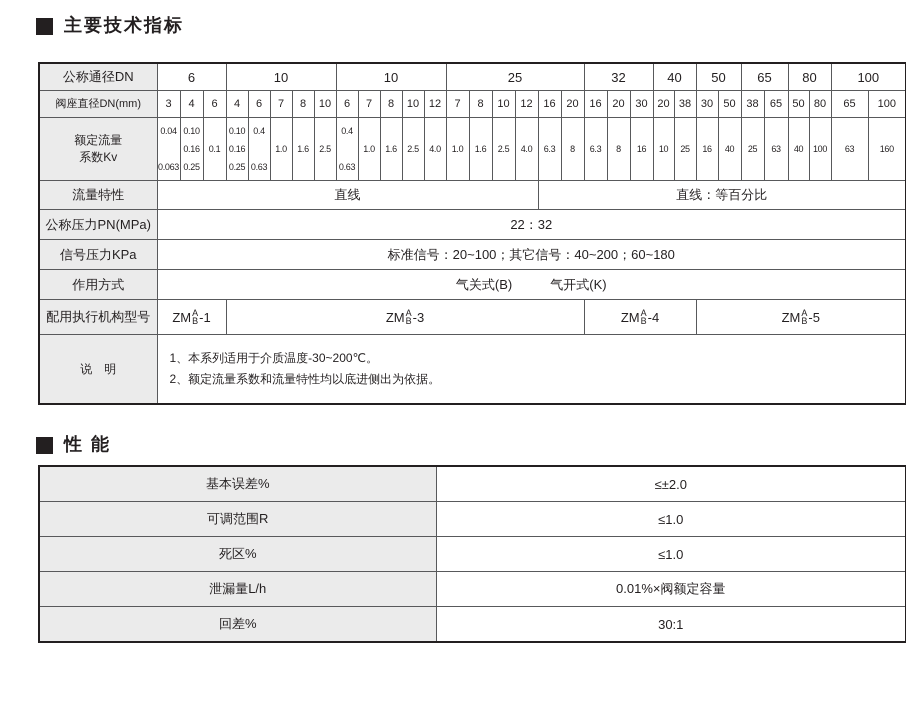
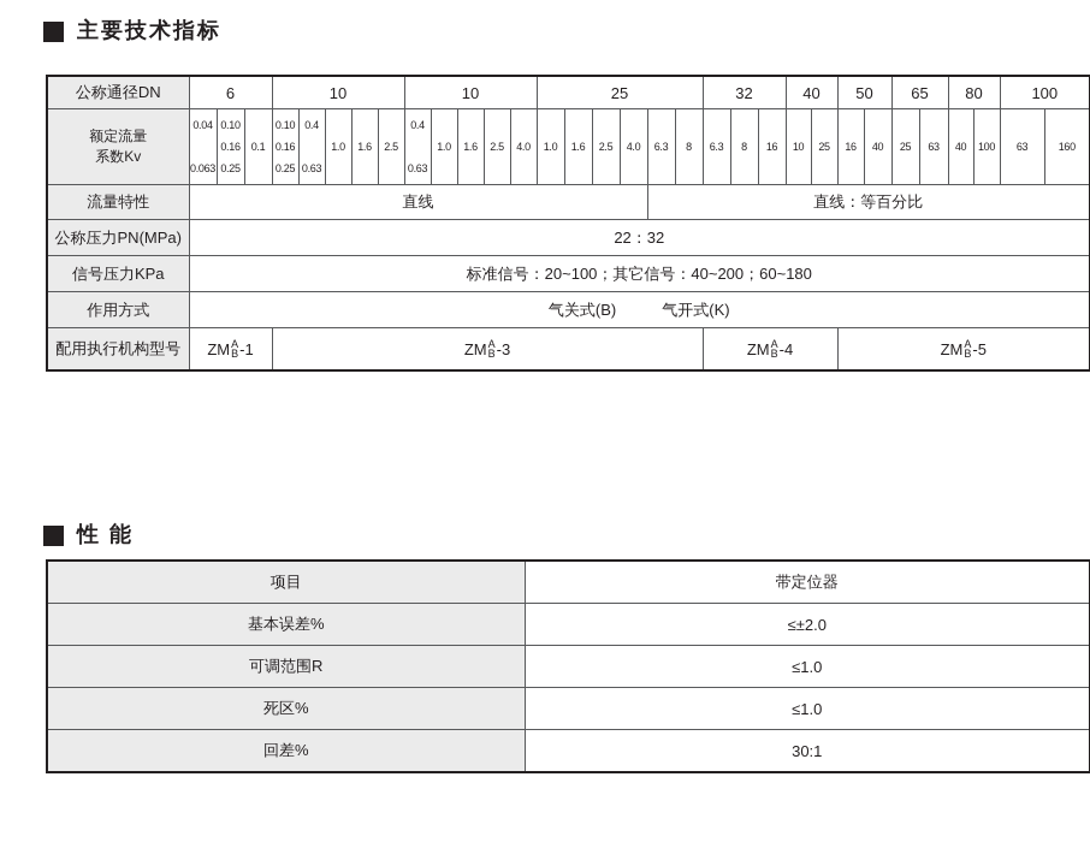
  主要技术指标
  公称通径DN	6	10	10	25	32	40	50	65	80	100
- 阀座直径DN(mm)	3	4	6	4	6	7	8	10	6	7	8	10	12	7	8	10	12	16	20	16	20	30	20	38	30	50	38	65	50	80	65	100
  额定流量 系数Kv	0.04 0.063	0.10 0.16 0.25	0.1	0.10 0.16 0.25	0.4 0.63	1.0	1.6	2.5	0.4 0.63	1.0	1.6	2.5	4.0	1.0	1.6	2.5	4.0	6.3	8	6.3	8	16	10	25	16	40	25	63	40	100	63	160
  流量特性	直线	直线：等百分比
  公称压力PN(MPa)	22：32
  信号压力KPa	标准信号：20~100；其它信号：40~200；60~180
  作用方式	气关式(B) 气开式(K)
  配用执行机构型号	ZMAB-1	ZMAB-3	ZMAB-4	ZMAB-5
- 说 明	1、本系列适用于介质温度-30~200℃。 2、额定流量系数和流量特性均以底进侧出为依据。
  性 能
+ 项目	带定位器
  基本误差%	≤±2.0
  可调范围R	≤1.0
  死区%	≤1.0
- 泄漏量L/h	0.01%×阀额定容量
  回差%	30:1
